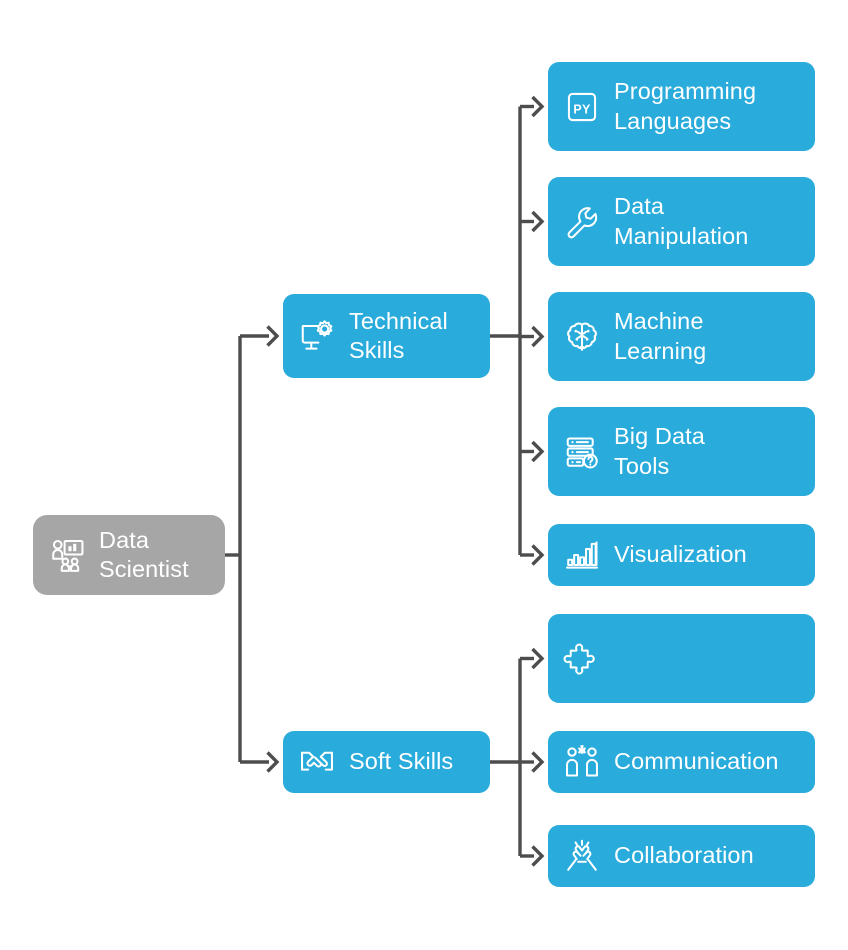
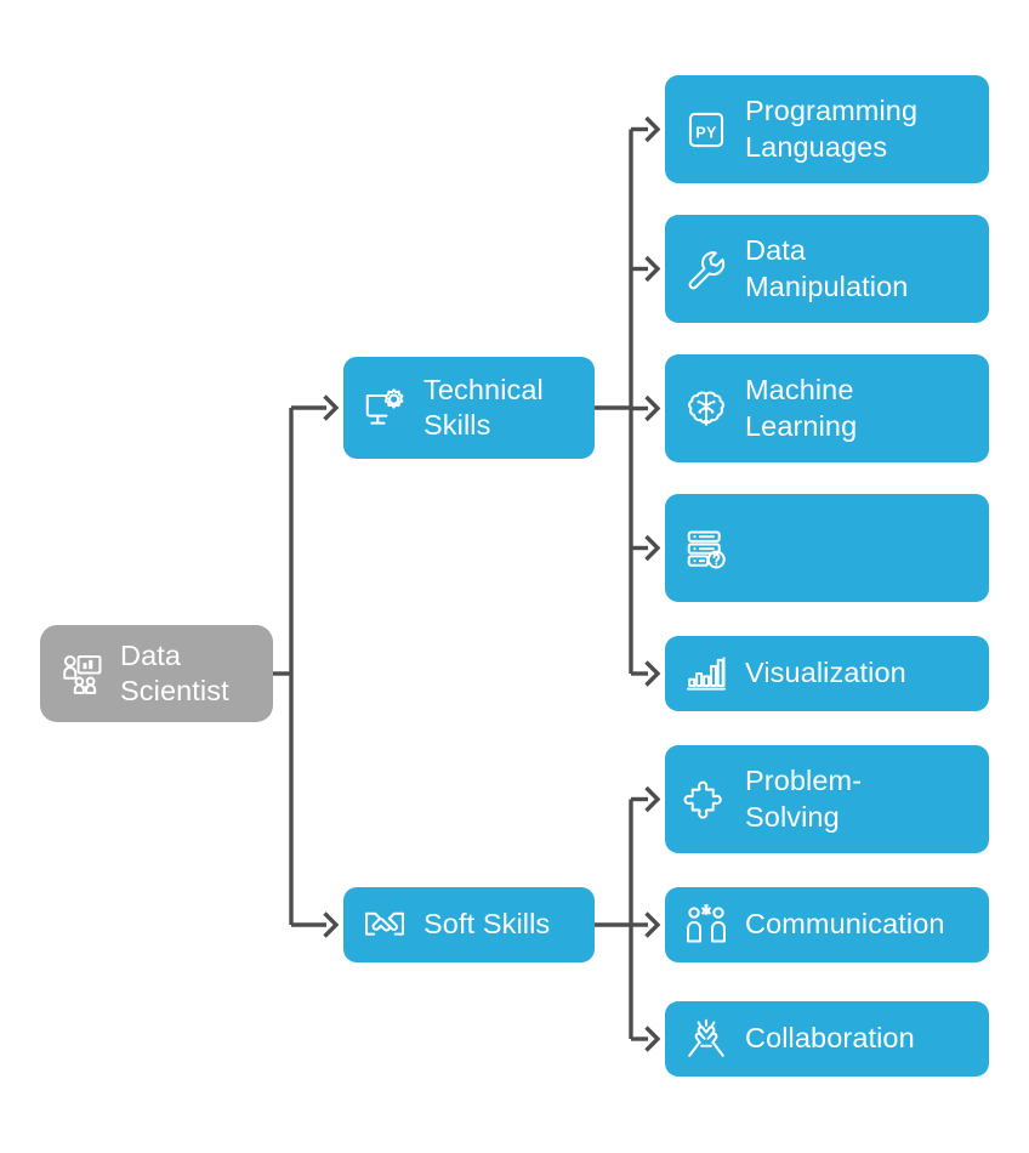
  Data
  Scientist
  Technical
  Skills
  PY
  Programming
  Languages
  Data
  Manipulation
  Machine
  Learning
- Big Data
- Tools
  Visualization
  Soft Skills
+ Problem-
+ Solving
  Communication
  Collaboration
